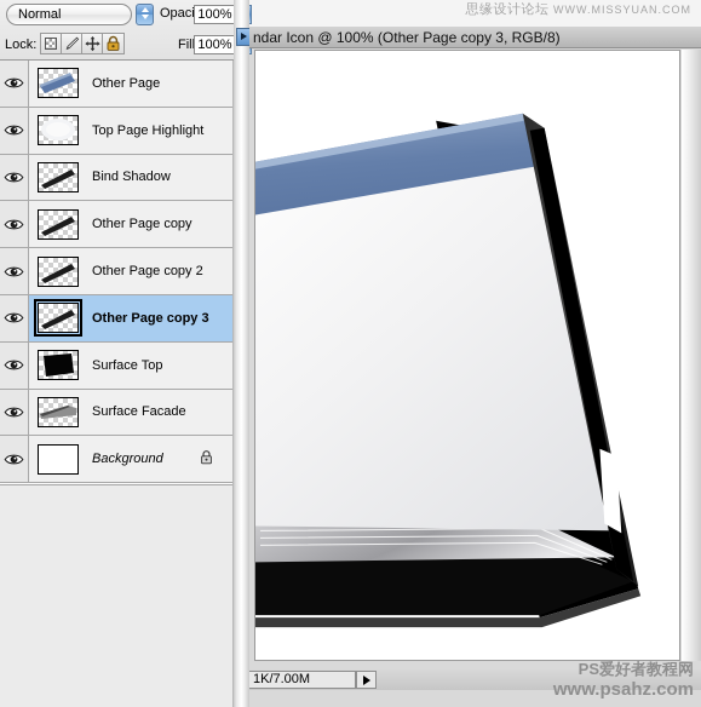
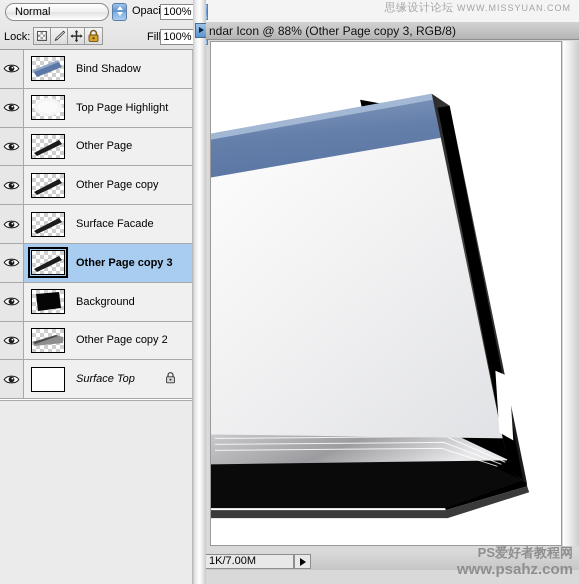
  Normal
  100%
  Lock:
  100%
- Other Page
+ Bind Shadow
  Top Page Highlight
- Bind Shadow
+ Other Page
  Other Page copy
- Other Page copy 2
+ Surface Facade
  Other Page copy 3
- Surface Top
+ Background
- Surface Facade
+ Other Page copy 2
- Background
+ Surface Top
- ndar Icon @ 100% (Other Page copy 3, RGB/8)
+ ndar Icon @ 88% (Other Page copy 3, RGB/8)
  1K/7.00M
  思缘设计论坛 WWW.MISSYUAN.COM
  PS爱好者教程网
  www.psahz.com
